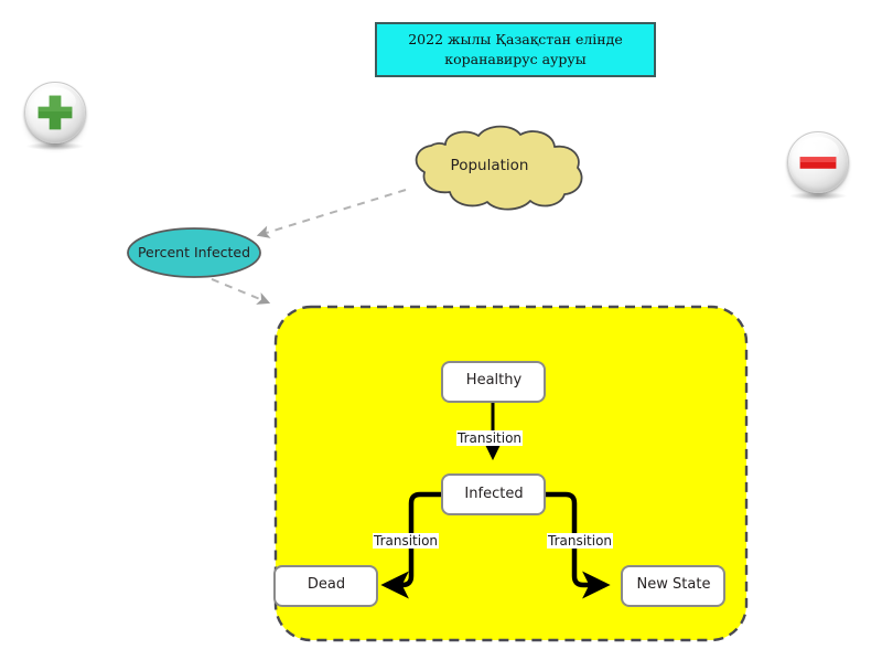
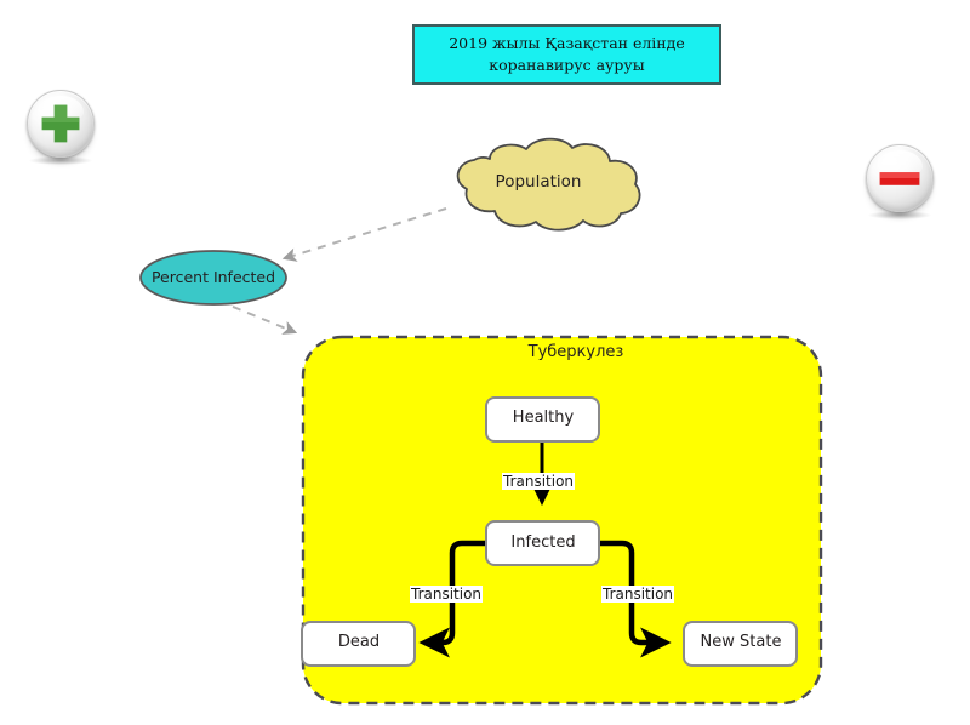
- 2022 жылы Қазақстан елінде коранавирус ауруы
+ 2019 жылы Қазақстан елінде коранавирус ауруы
  Population
  Percent Infected
+ Туберкулез
  Healthy
  Infected
  Dead
  New State
  Transition
  Transition
  Transition
